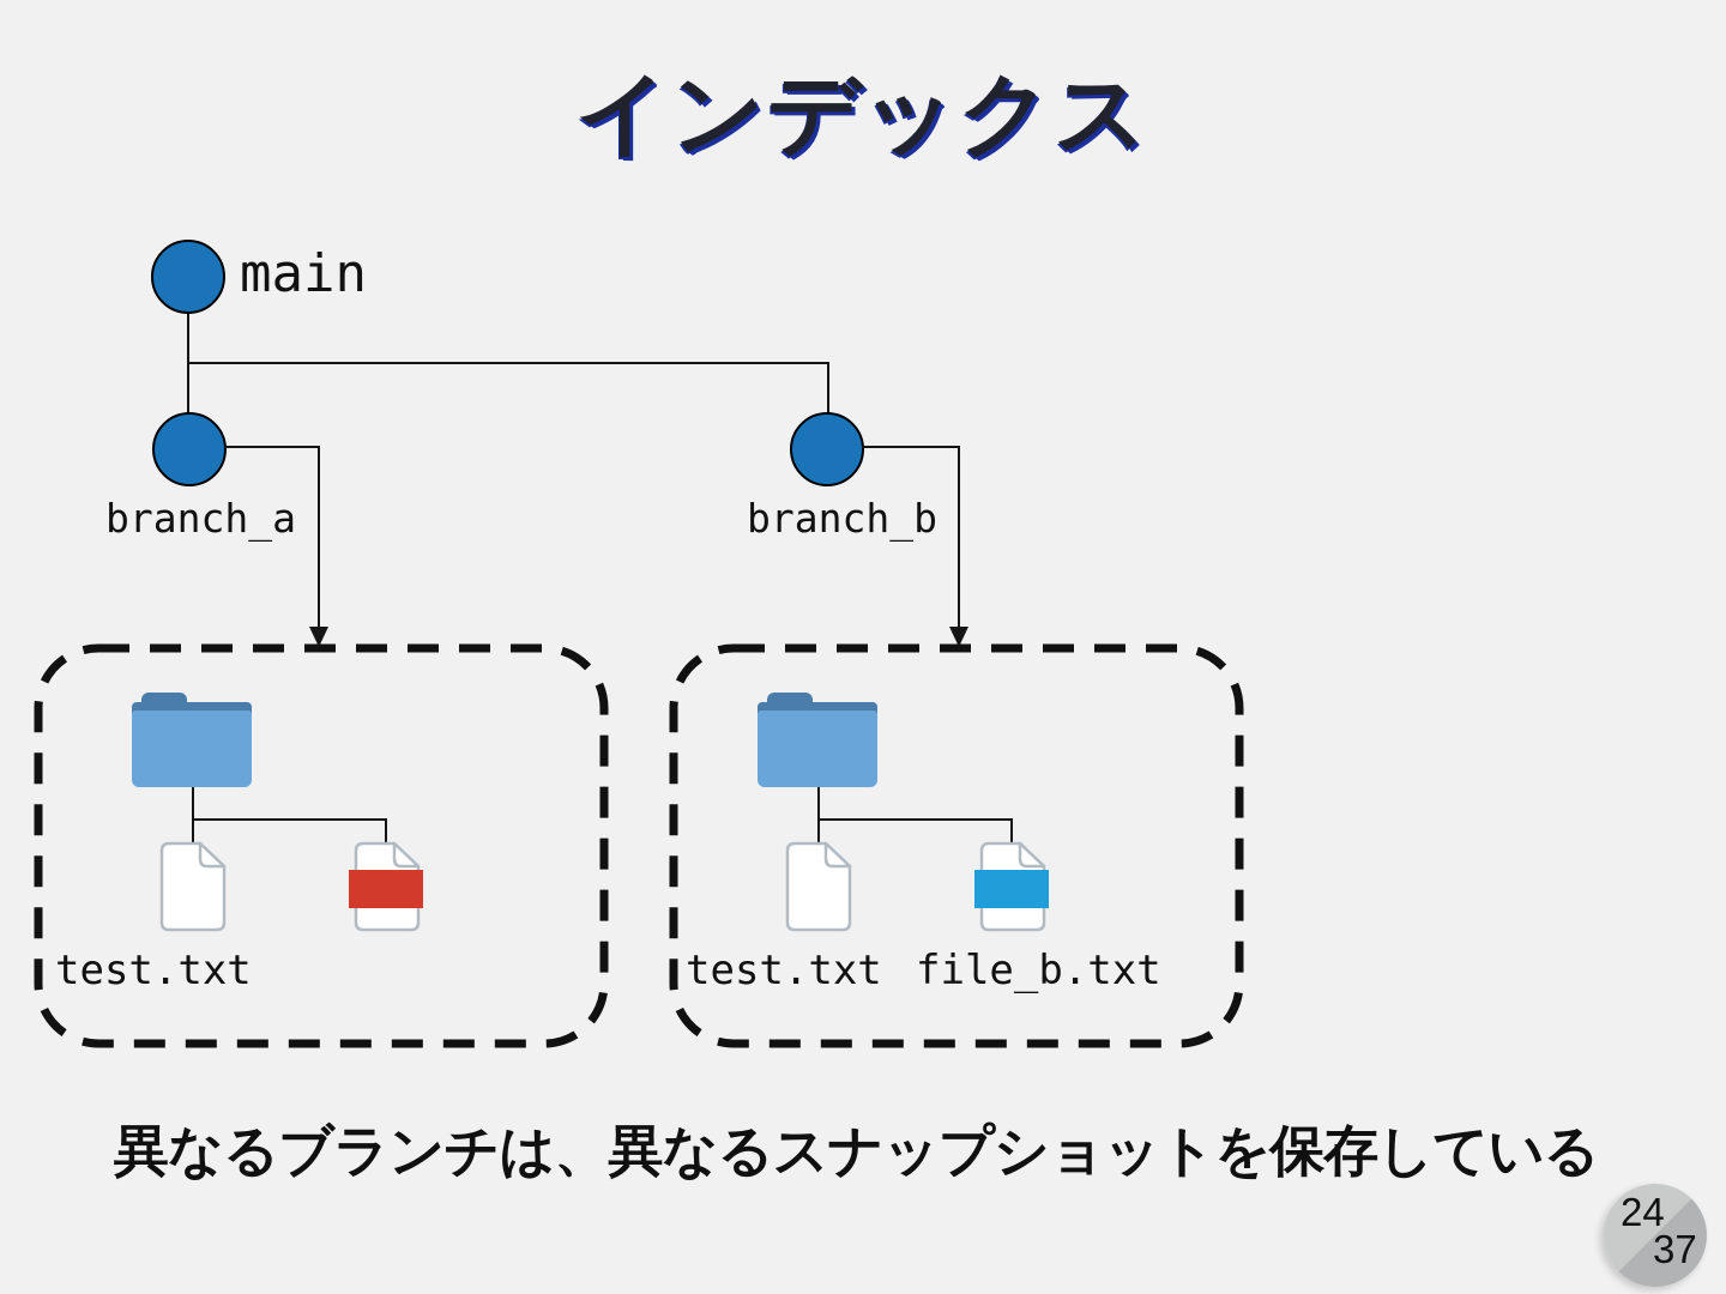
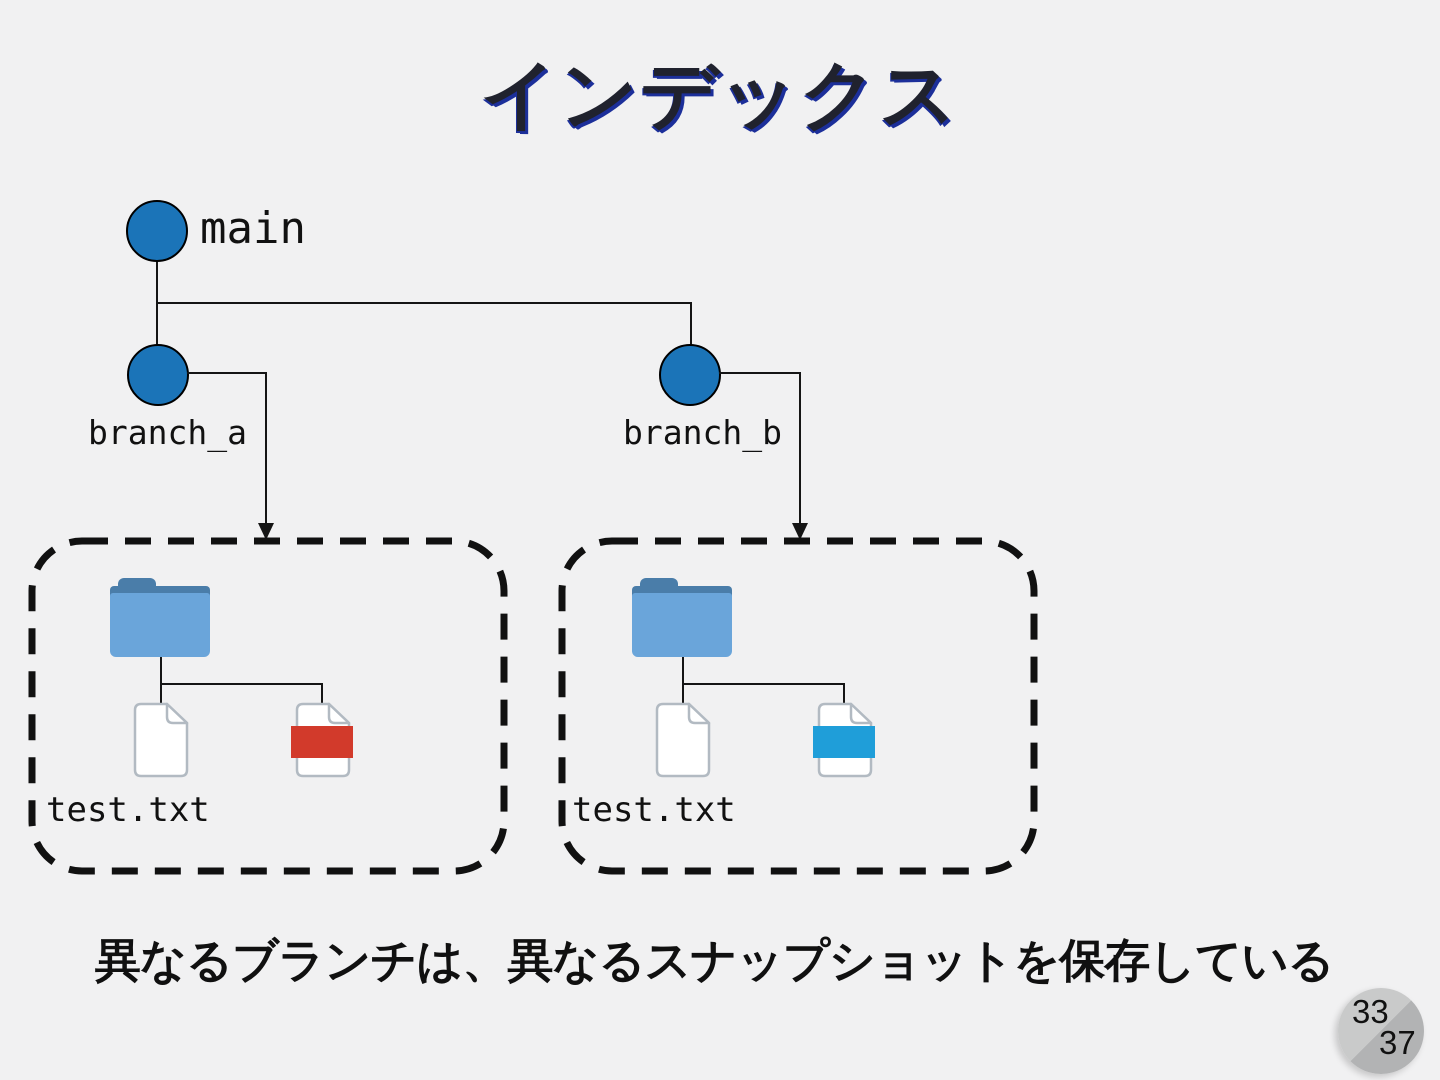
  インデックス
  main
  branch_a
  branch_b
  test.txt
  test.txt
- file_b.txt
  異なるブランチは、異なるスナップショットを保存している
- 24
+ 33
  37
